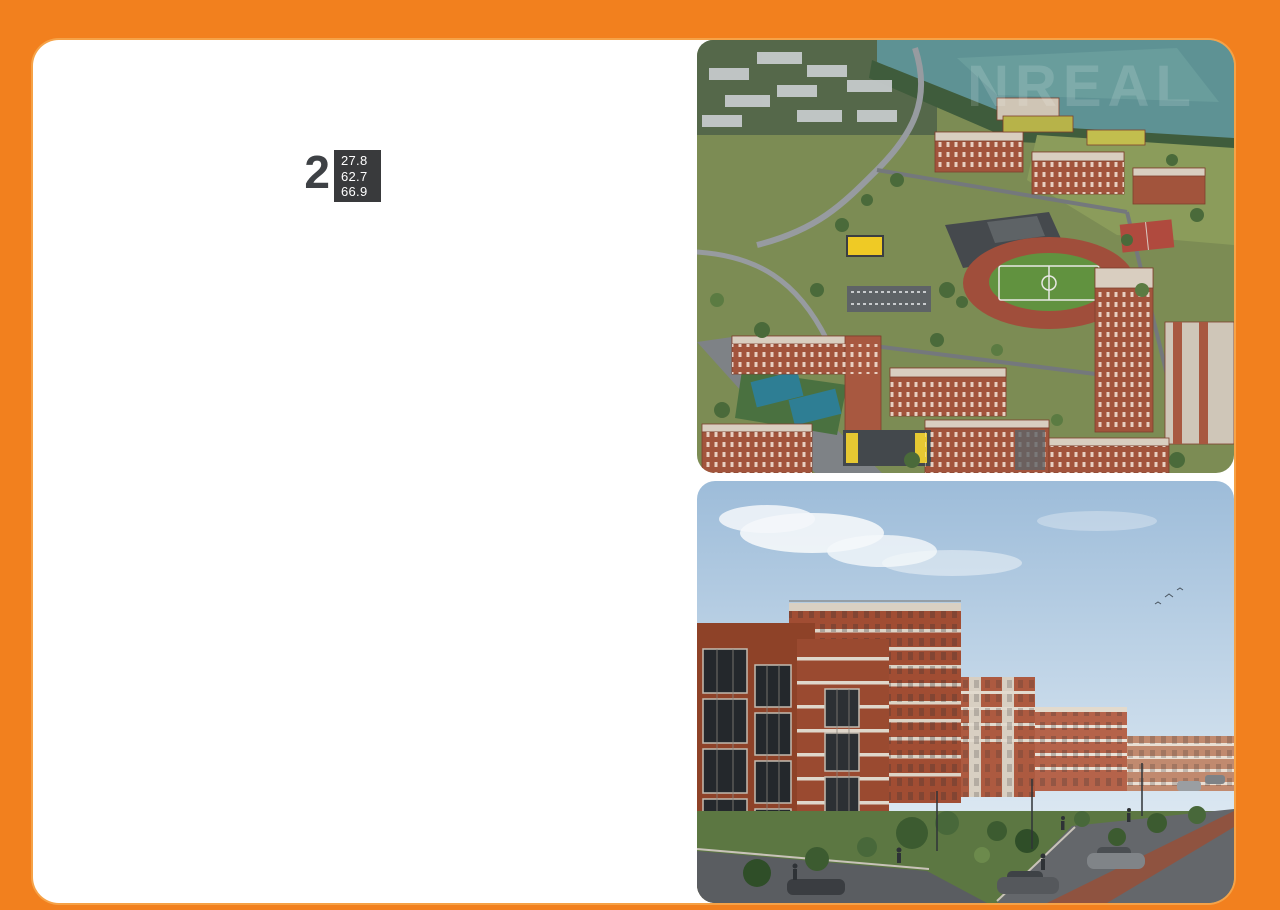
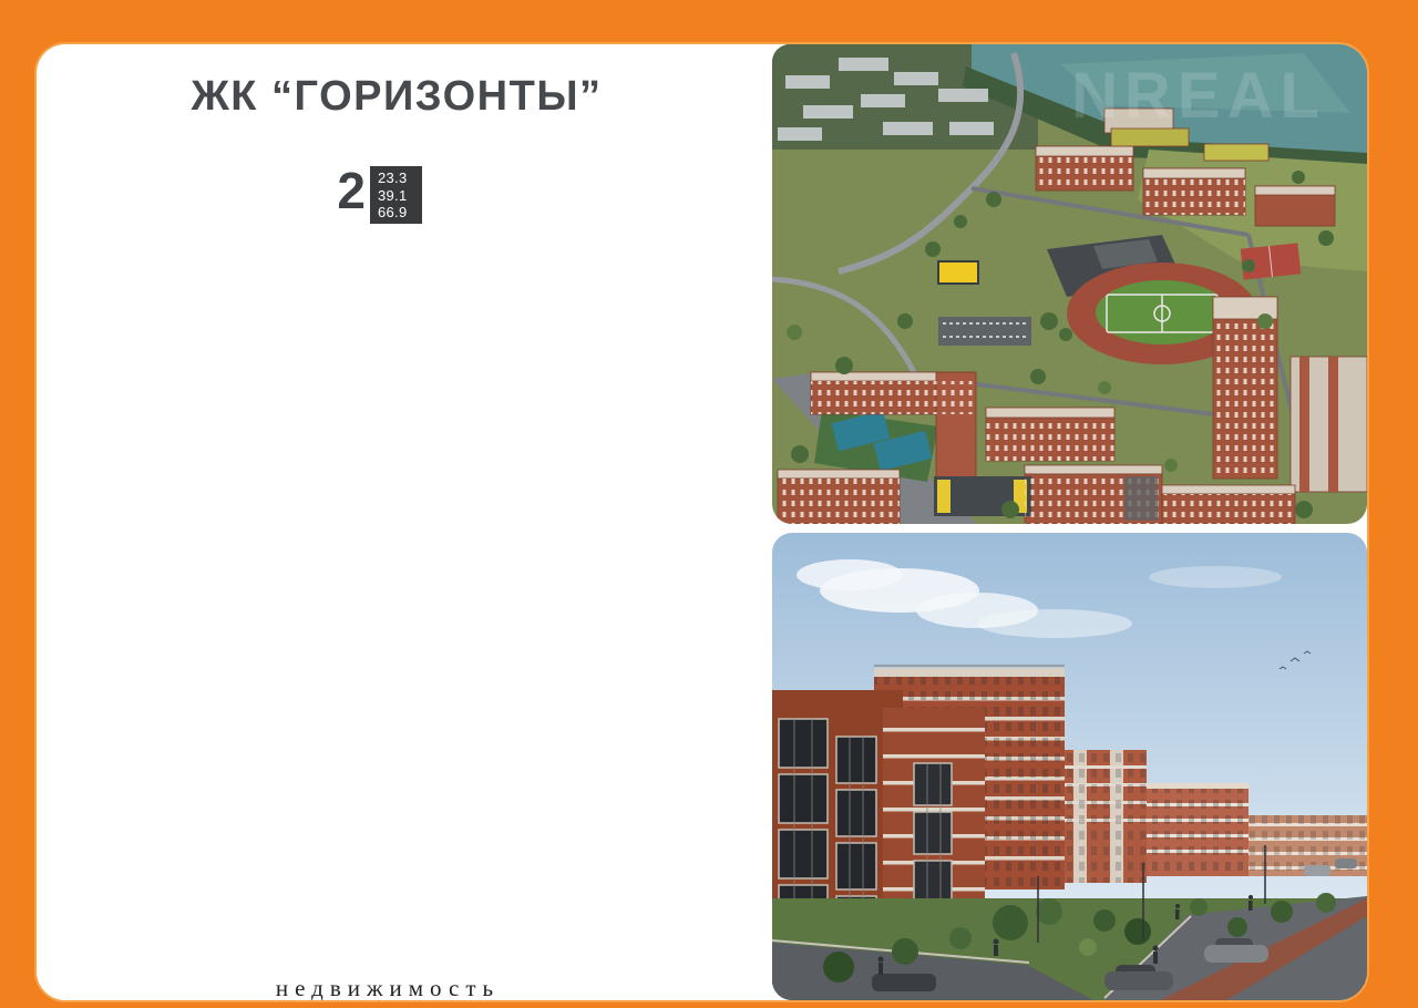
+ ЖК “ГОРИЗОНТЫ”
  2
- 27.8
+ 23.3
- 62.7
+ 39.1
  66.9
+ недвижимость
  NREAL
